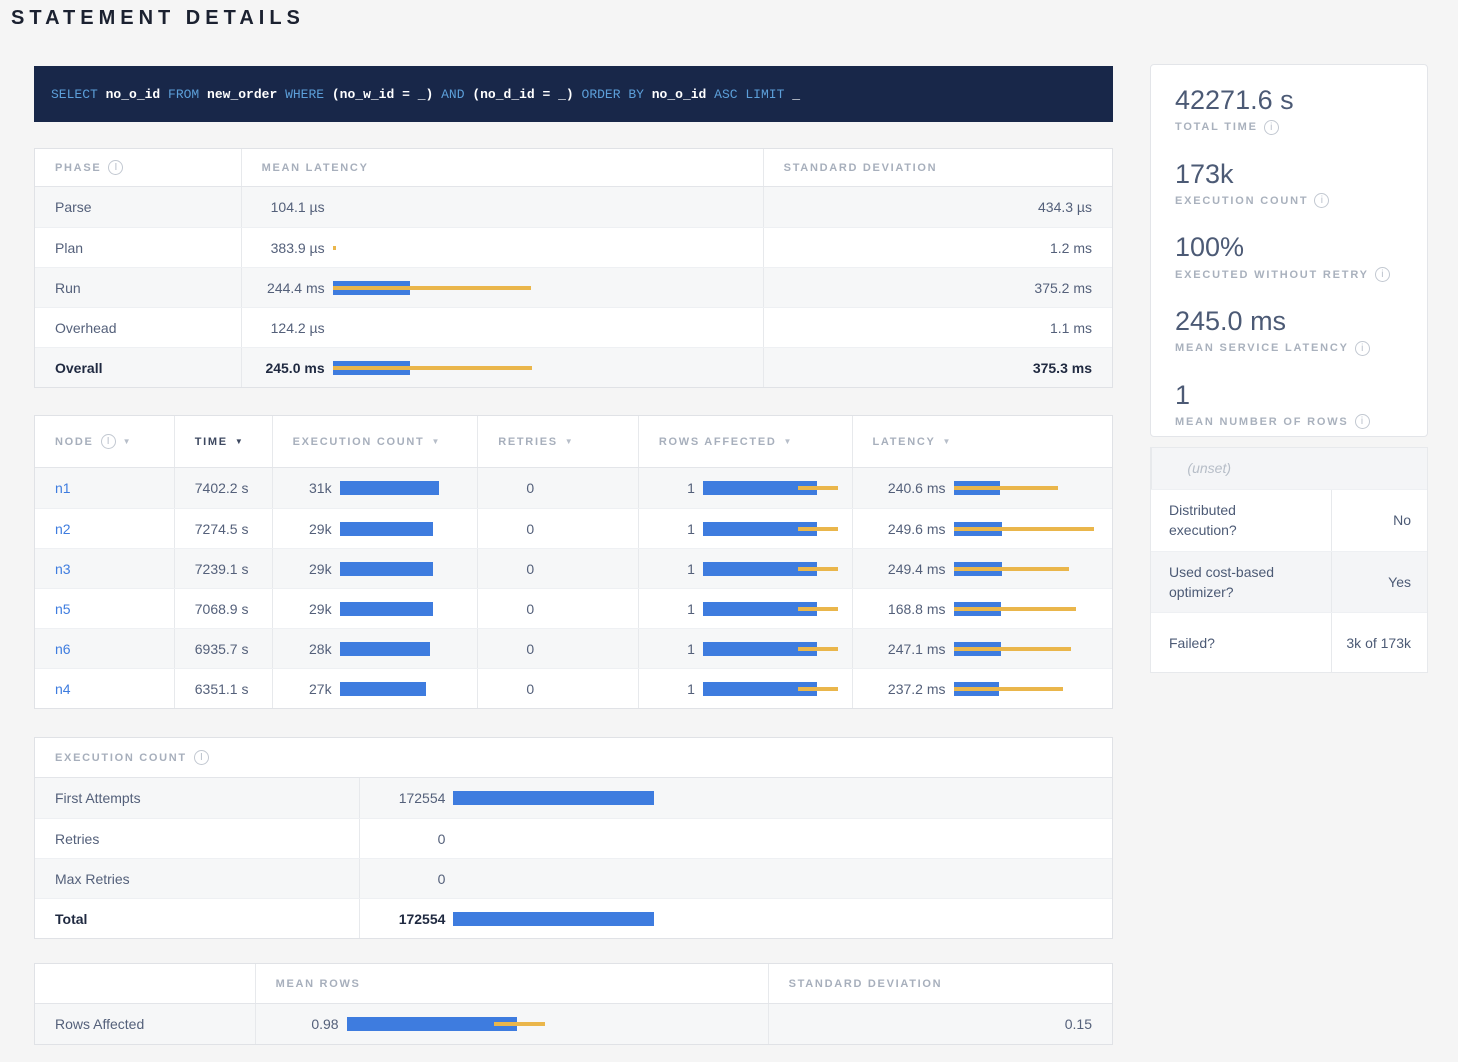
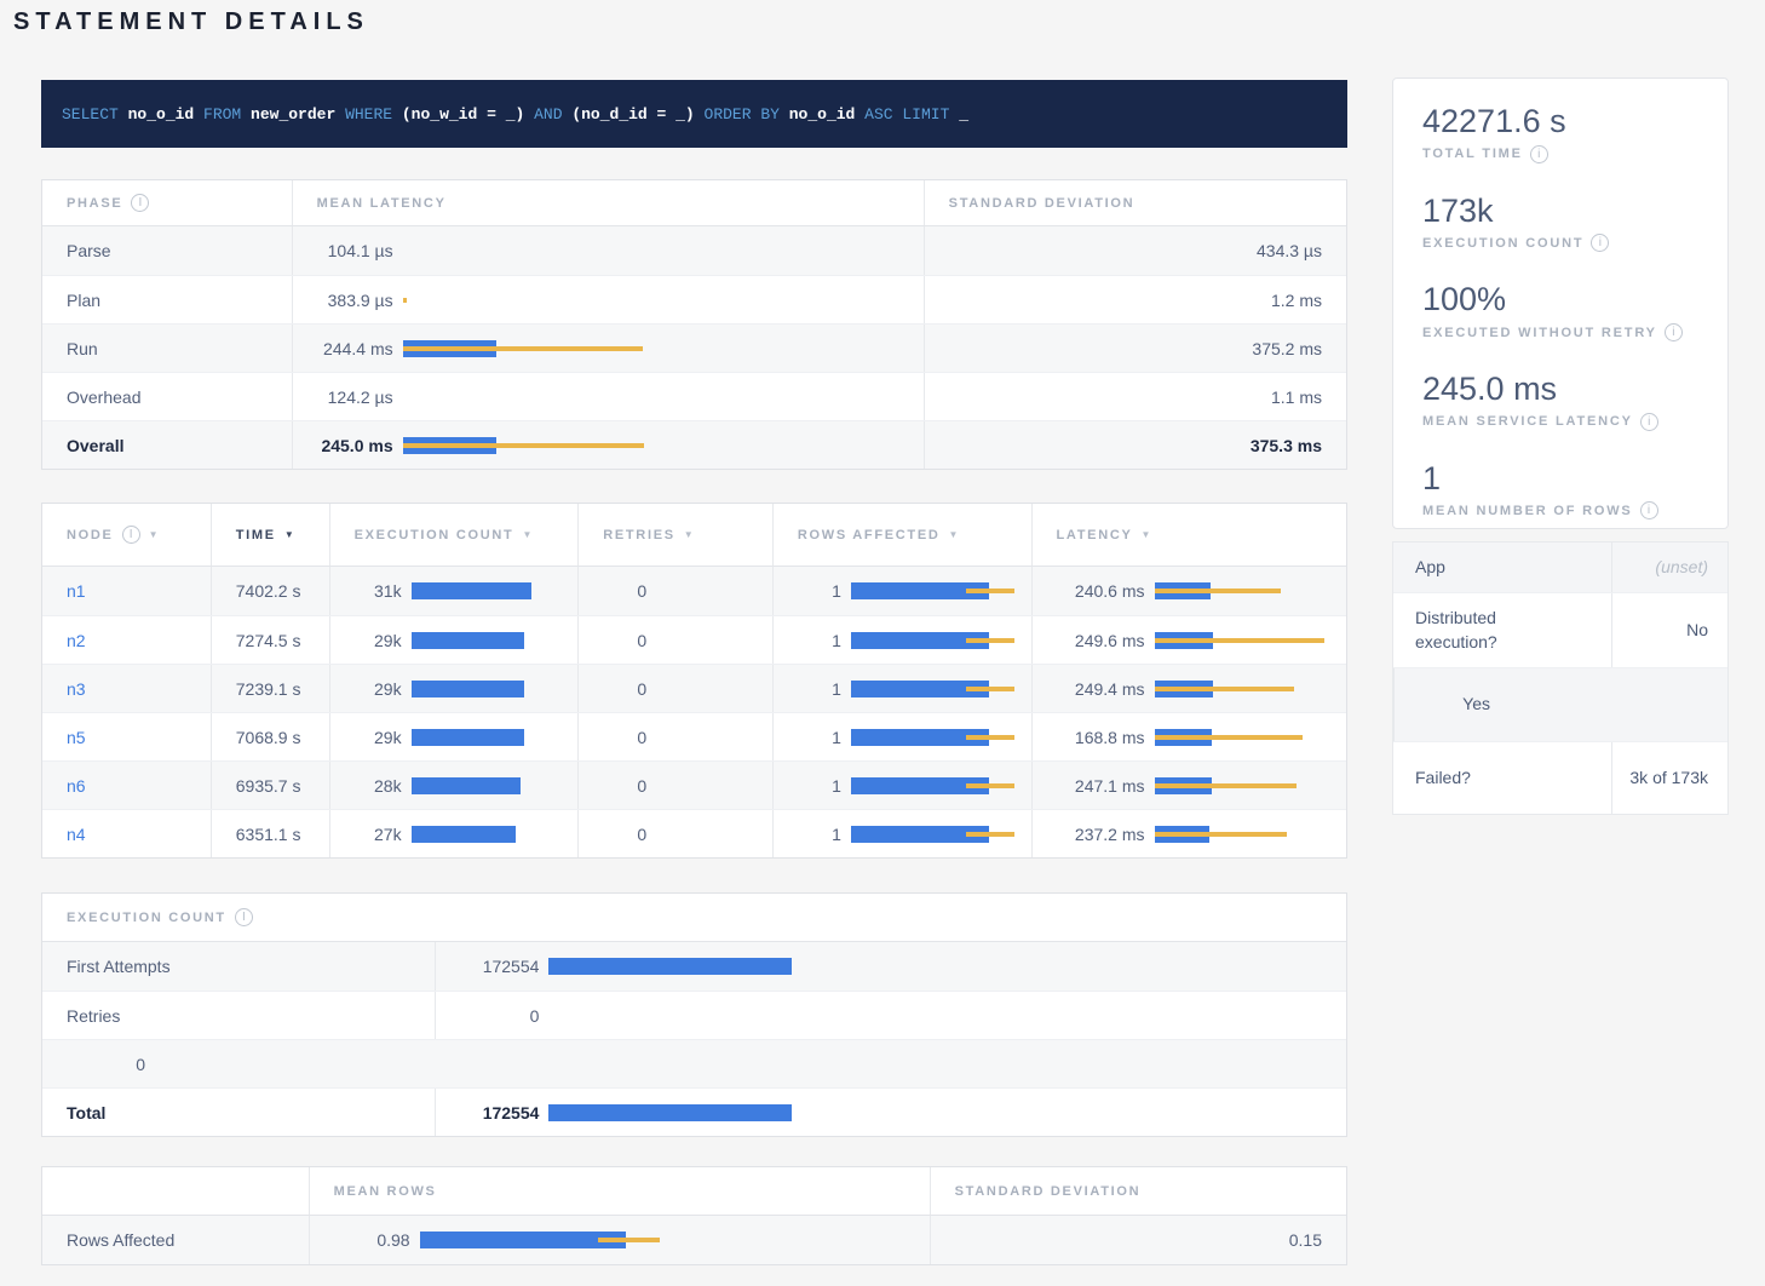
  STATEMENT DETAILS
  SELECT
  no_o_id
  FROM
  new_order
  WHERE
  (no_w_id = _)
  AND
  (no_d_id = _)
  ORDER BY
  no_o_id
  ASC LIMIT
  _
  PHASE
  I
  MEAN LATENCY
  STANDARD DEVIATION
  Parse
  104.1 µs
  434.3 µs
  Plan
  383.9 µs
  1.2 ms
  Run
  244.4 ms
  375.2 ms
  Overhead
  124.2 µs
  1.1 ms
  Overall
  245.0 ms
  375.3 ms
  NODE
  I
  ▼
  TIME
  ▼
  EXECUTION COUNT
  ▼
  RETRIES
  ▼
  ROWS AFFECTED
  ▼
  LATENCY
  ▼
  n1
  7402.2 s
  31k
  0
  1
  240.6 ms
  n2
  7274.5 s
  29k
  0
  1
  249.6 ms
  n3
  7239.1 s
  29k
  0
  1
  249.4 ms
  n5
  7068.9 s
  29k
  0
  1
  168.8 ms
  n6
  6935.7 s
  28k
  0
  1
  247.1 ms
  n4
  6351.1 s
  27k
  0
  1
  237.2 ms
  EXECUTION COUNT
  I
  First Attempts
  172554
  Retries
  0
- Max Retries
  0
  Total
  172554
  MEAN ROWS
  STANDARD DEVIATION
  Rows Affected
  0.98
  0.15
  42271.6 s
  TOTAL TIME
  i
  173k
  EXECUTION COUNT
  i
  100%
  EXECUTED WITHOUT RETRY
  i
  245.0 ms
  MEAN SERVICE LATENCY
  i
  1
  MEAN NUMBER OF ROWS
  i
+ App
  (unset)
  Distributed execution?
  No
- Used cost-based optimizer?
  Yes
  Failed?
  3k of 173k
